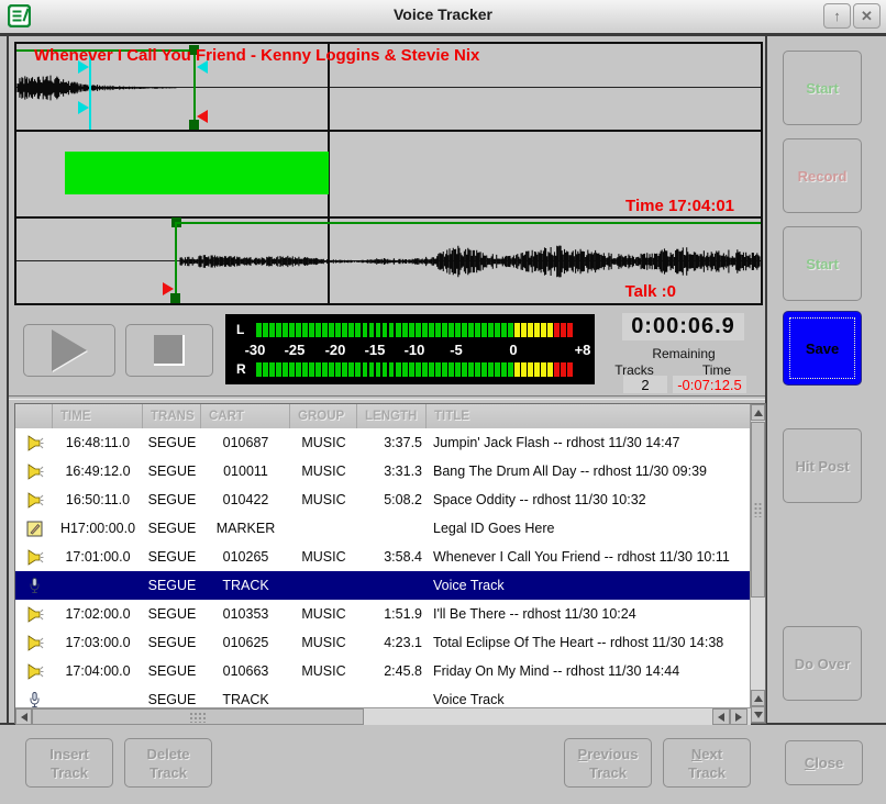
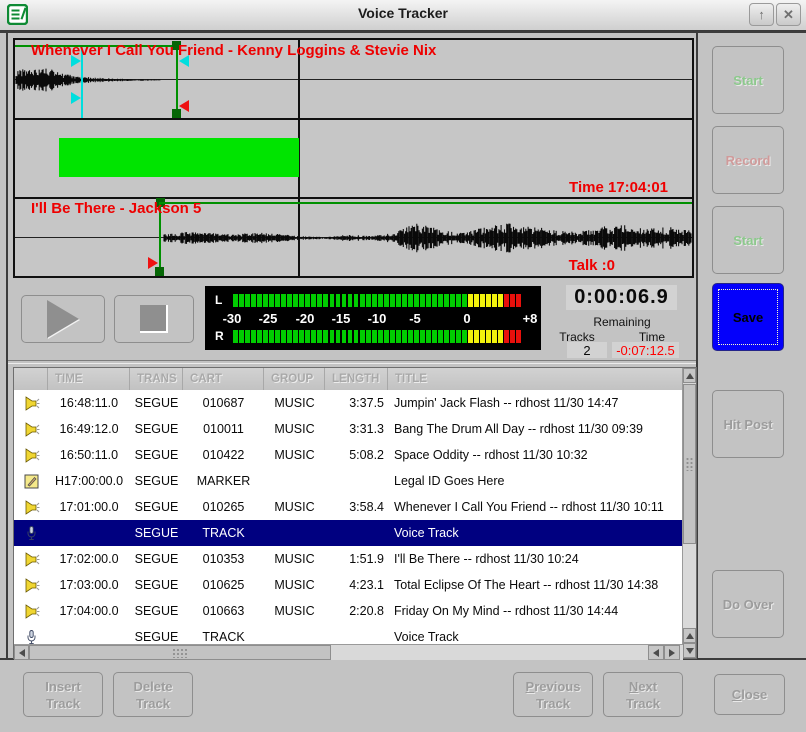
  Voice Tracker
  ↑
  ✕
  Whenever I Call You Friend - Kenny Loggins & Stevie Nix
+ I'll Be There - Jackson 5
  Time 17:04:01
  Talk :0
  L
  -30
  -25
  -20
  -15
  -10
  -5
  0
  +8
  R
  0:00:06.9
  Remaining
  Tracks
  Time
  2
  -0:07:12.5
  TIME
  TRANS
  CART
  GROUP
  LENGTH
  TITLE
  16:48:11.0
  SEGUE
  010687
  MUSIC
  3:37.5
  Jumpin' Jack Flash -- rdhost 11/30 14:47
  16:49:12.0
  SEGUE
  010011
  MUSIC
  3:31.3
  Bang The Drum All Day -- rdhost 11/30 09:39
  16:50:11.0
  SEGUE
  010422
  MUSIC
  5:08.2
  Space Oddity -- rdhost 11/30 10:32
  H17:00:00.0
  SEGUE
  MARKER
  Legal ID Goes Here
  17:01:00.0
  SEGUE
  010265
  MUSIC
  3:58.4
  Whenever I Call You Friend -- rdhost 11/30 10:11
  SEGUE
  TRACK
  Voice Track
  17:02:00.0
  SEGUE
  010353
  MUSIC
  1:51.9
  I'll Be There -- rdhost 11/30 10:24
  17:03:00.0
  SEGUE
  010625
  MUSIC
  4:23.1
  Total Eclipse Of The Heart -- rdhost 11/30 14:38
  17:04:00.0
  SEGUE
  010663
  MUSIC
- 2:45.8
+ 2:20.8
  Friday On My Mind -- rdhost 11/30 14:44
  SEGUE
  TRACK
  Voice Track
  Start
  Record
  Start
  Save
  Hit Post
  Do Over
  Insert
  Track
  Delete
  Track
  Previous
  Track
  Next
  Track
  Close
